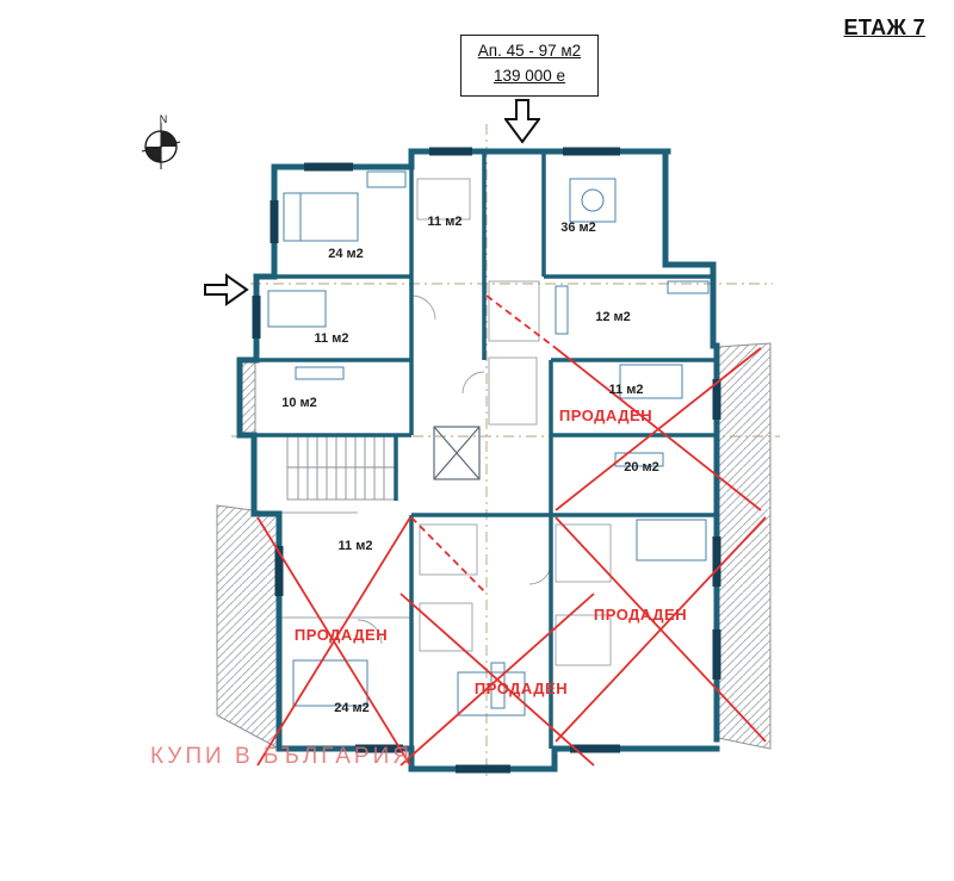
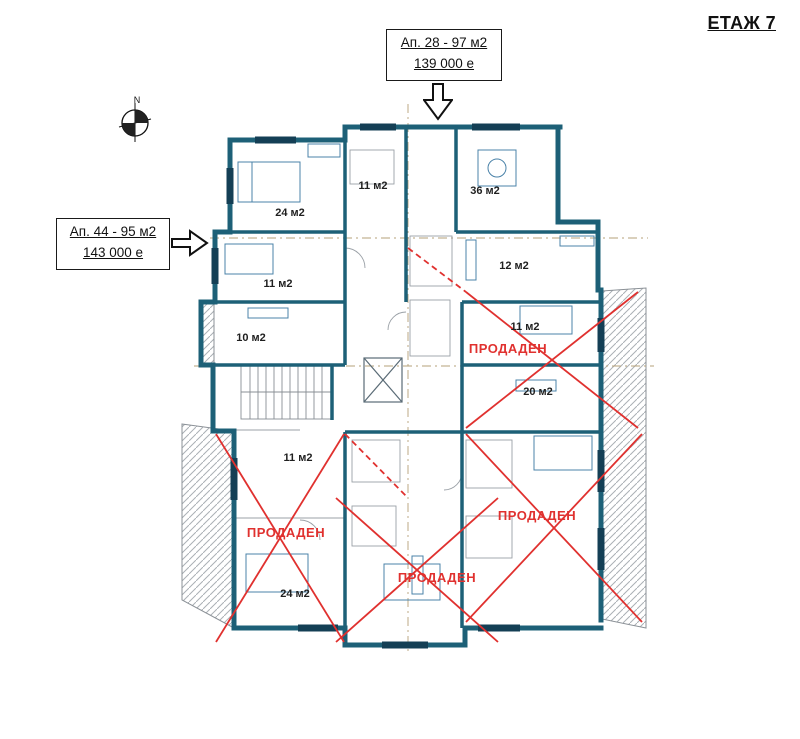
  ЕТАЖ 7
- Ап. 45 - 97 м2
+ Ап. 28 - 97 м2
  139 000 e
+ Ап. 44 - 95 м2
+ 143 000 e
  N
  24 м2
  11 м2
  36 м2
  12 м2
  11 м2
  11 м2
  10 м2
  20 м2
  11 м2
  24 м2
  ПРОДАДЕН
  ПРОДАДЕН
  ПРОДАДЕН
  ПРОДАДЕН
- КУПИ В БЪЛГАРИЯ
